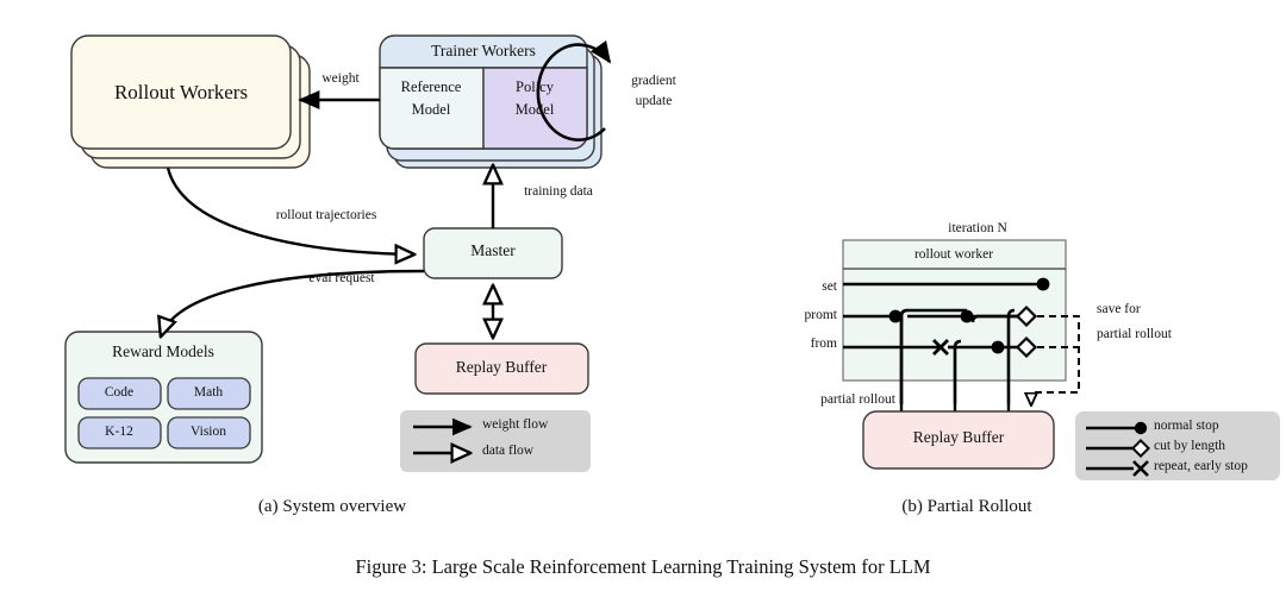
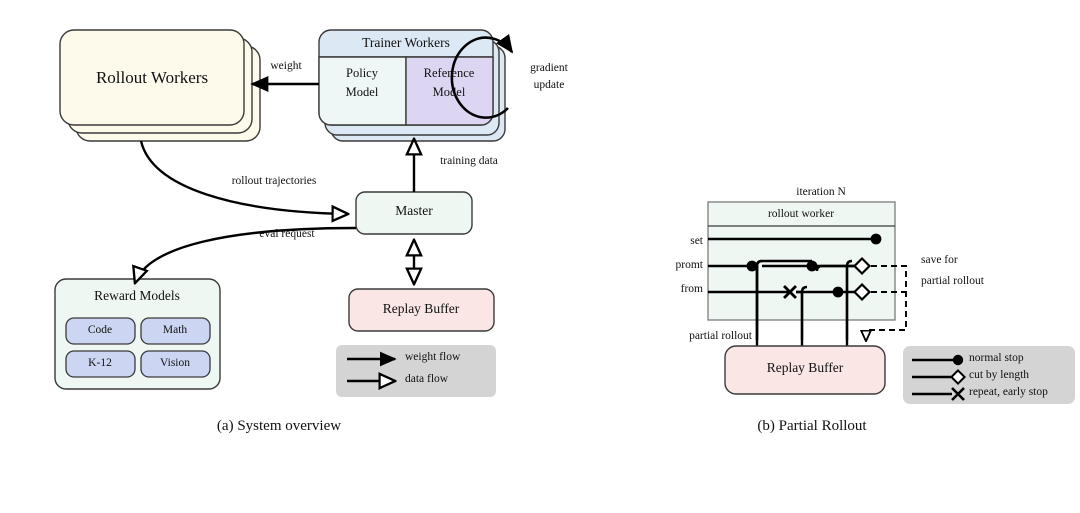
  Rollout Workers
  Trainer Workers
- Reference
+ Policy
  Model
- Policy
+ Reference
  Model
  gradient
  update
  weight
  Master
  Replay Buffer
  Reward Models
  Code
  Math
  K-12
  Vision
  rollout trajectories
  eval request
  training data
  weight flow
  data flow
  iteration N
  rollout worker
  set
  promt
  from
  partial rollout
  save for
  partial rollout
  Replay Buffer
  normal stop
  cut by length
  repeat, early stop
  (a) System overview
  (b) Partial Rollout
- Figure 3: Large Scale Reinforcement Learning Training System for LLM
